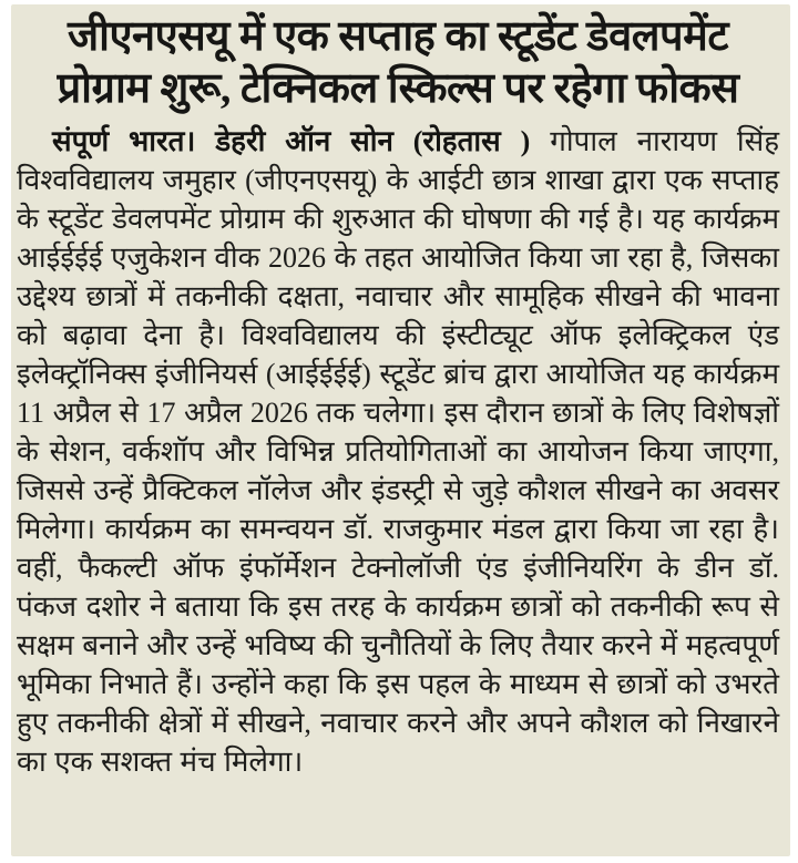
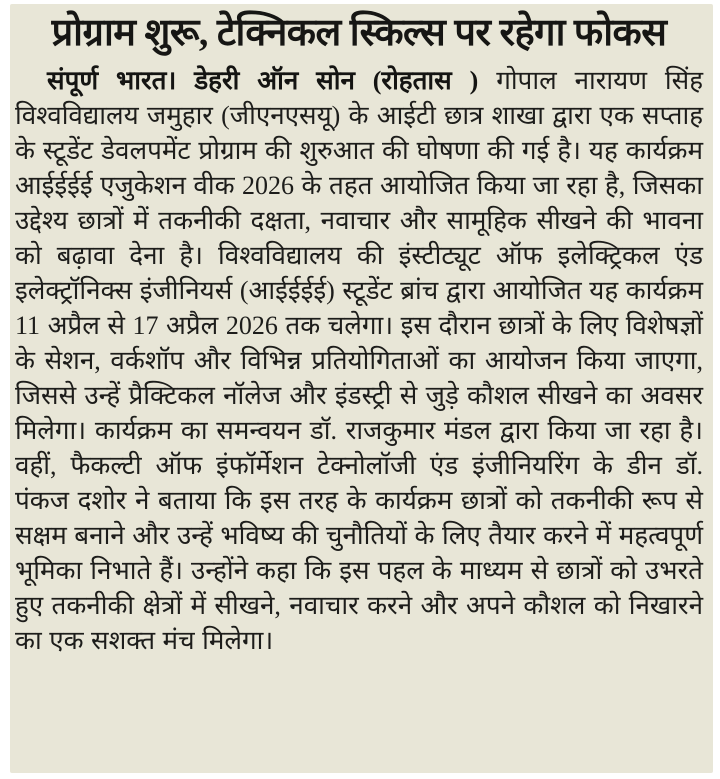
- जीएनएसयू में एक सप्ताह का स्टूडेंट डेवलपमेंट
  प्रोग्राम शुरू, टेक्निकल स्किल्स पर रहेगा फोकस
  संपूर्ण भारत। डेहरी ऑन सोन (रोहतास ) गोपाल नारायण सिंह विश्वविद्यालय जमुहार (जीएनएसयू) के आईटी छात्र शाखा द्वारा एक सप्ताह के स्टूडेंट डेवलपमेंट प्रोग्राम की शुरुआत की घोषणा की गई है। यह कार्यक्रम आईईईई एजुकेशन वीक 2026 के तहत आयोजित किया जा रहा है, जिसका उद्देश्य छात्रों में तकनीकी दक्षता, नवाचार और सामूहिक सीखने की भावना को बढ़ावा देना है। विश्वविद्यालय की इंस्टीट्यूट ऑफ इलेक्ट्रिकल एंड इलेक्ट्रॉनिक्स इंजीनियर्स (आईईईई) स्टूडेंट ब्रांच द्वारा आयोजित यह कार्यक्रम 11 अप्रैल से 17 अप्रैल 2026 तक चलेगा। इस दौरान छात्रों के लिए विशेषज्ञों के सेशन, वर्कशॉप और विभिन्न प्रतियोगिताओं का आयोजन किया जाएगा, जिससे उन्हें प्रैक्टिकल नॉलेज और इंडस्ट्री से जुड़े कौशल सीखने का अवसर मिलेगा। कार्यक्रम का समन्वयन डॉ. राजकुमार मंडल द्वारा किया जा रहा है। वहीं, फैकल्टी ऑफ इंफॉर्मेशन टेक्नोलॉजी एंड इंजीनियरिंग के डीन डॉ. पंकज दशोर ने बताया कि इस तरह के कार्यक्रम छात्रों को तकनीकी रूप से सक्षम बनाने और उन्हें भविष्य की चुनौतियों के लिए तैयार करने में महत्वपूर्ण भूमिका निभाते हैं। उन्होंने कहा कि इस पहल के माध्यम से छात्रों को उभरते हुए तकनीकी क्षेत्रों में सीखने, नवाचार करने और अपने कौशल को निखारने का एक सशक्त मंच मिलेगा।
